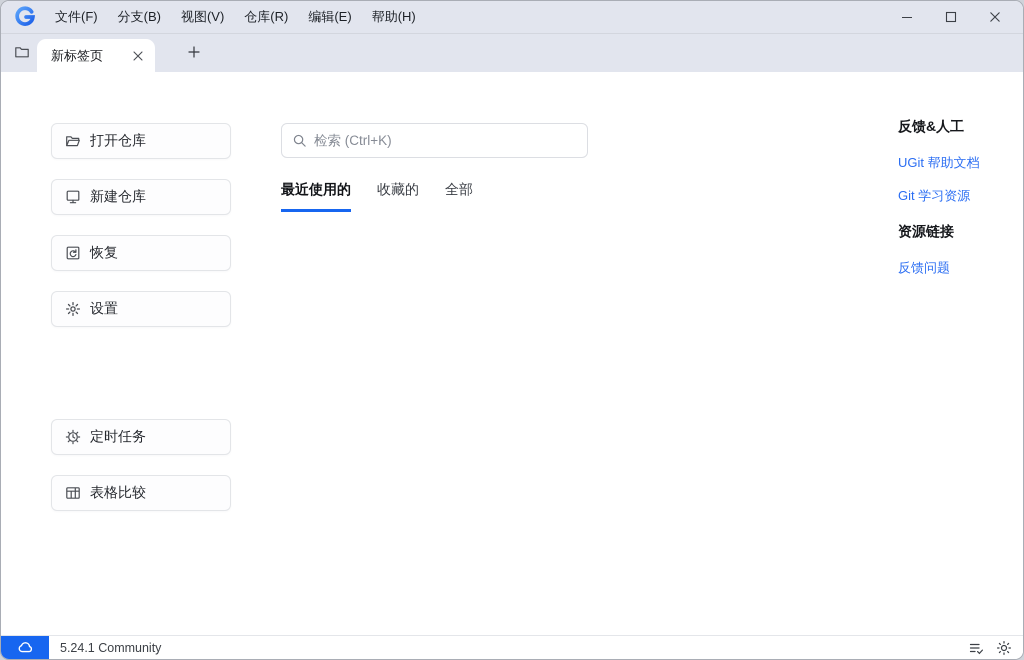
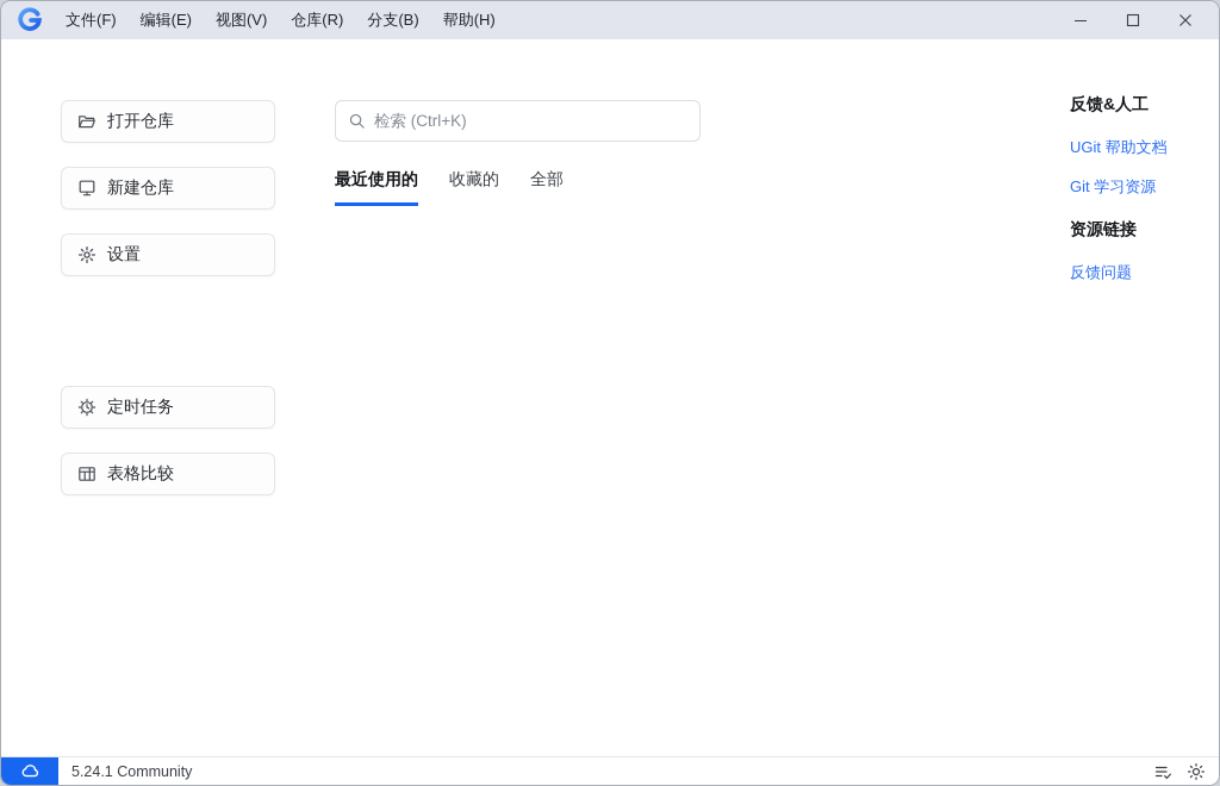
  文件(F)
- 分支(B)
+ 编辑(E)
  视图(V)
  仓库(R)
- 编辑(E)
+ 分支(B)
  帮助(H)
- 新标签页
  打开仓库
  新建仓库
- 恢复
  设置
  定时任务
  表格比较
  检索 (Ctrl+K)
  最近使用的
  收藏的
  全部
  反馈&人工
  UGit 帮助文档
  Git 学习资源
  资源链接
  反馈问题
  5.24.1 Community
